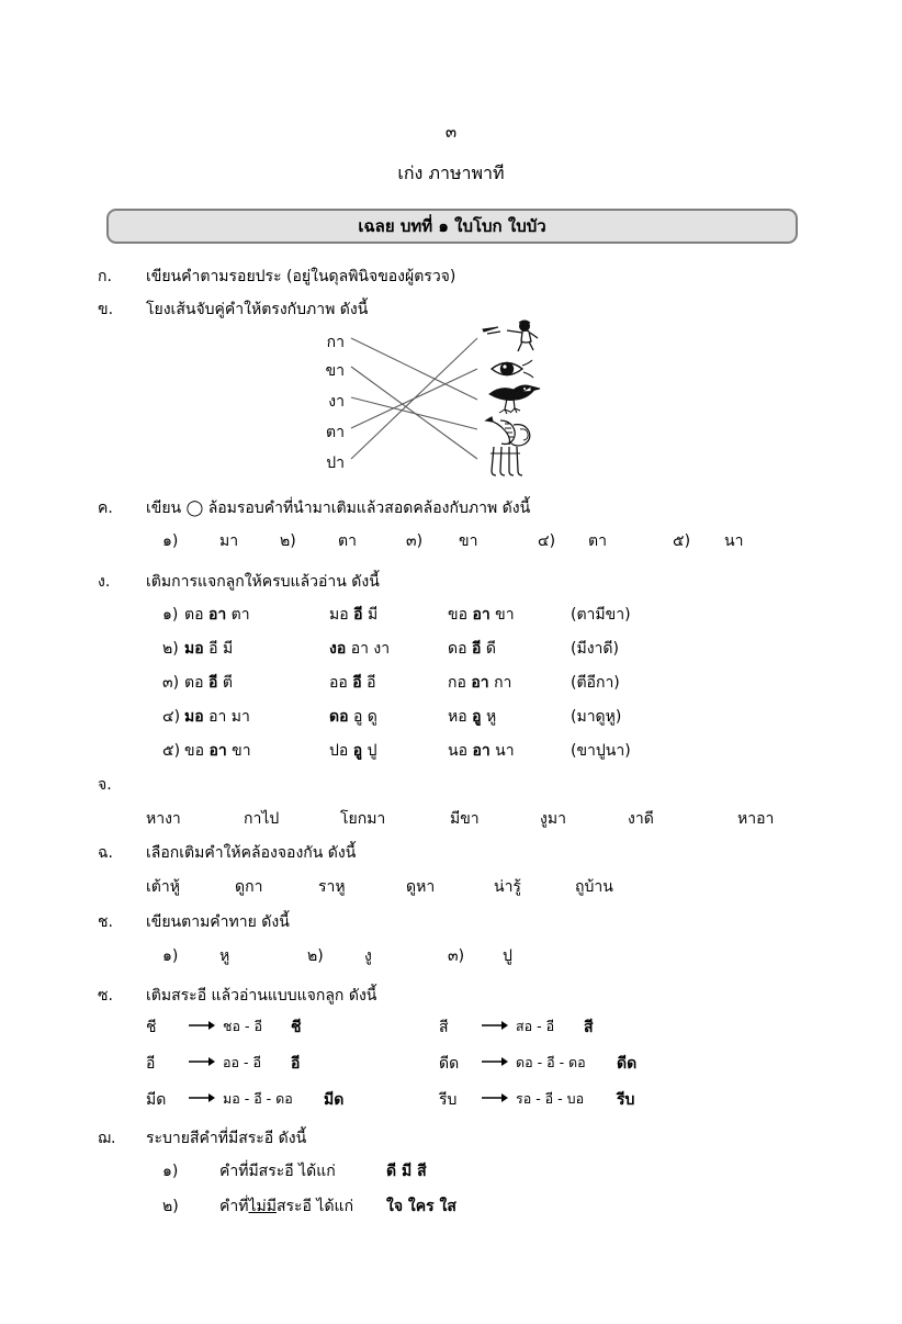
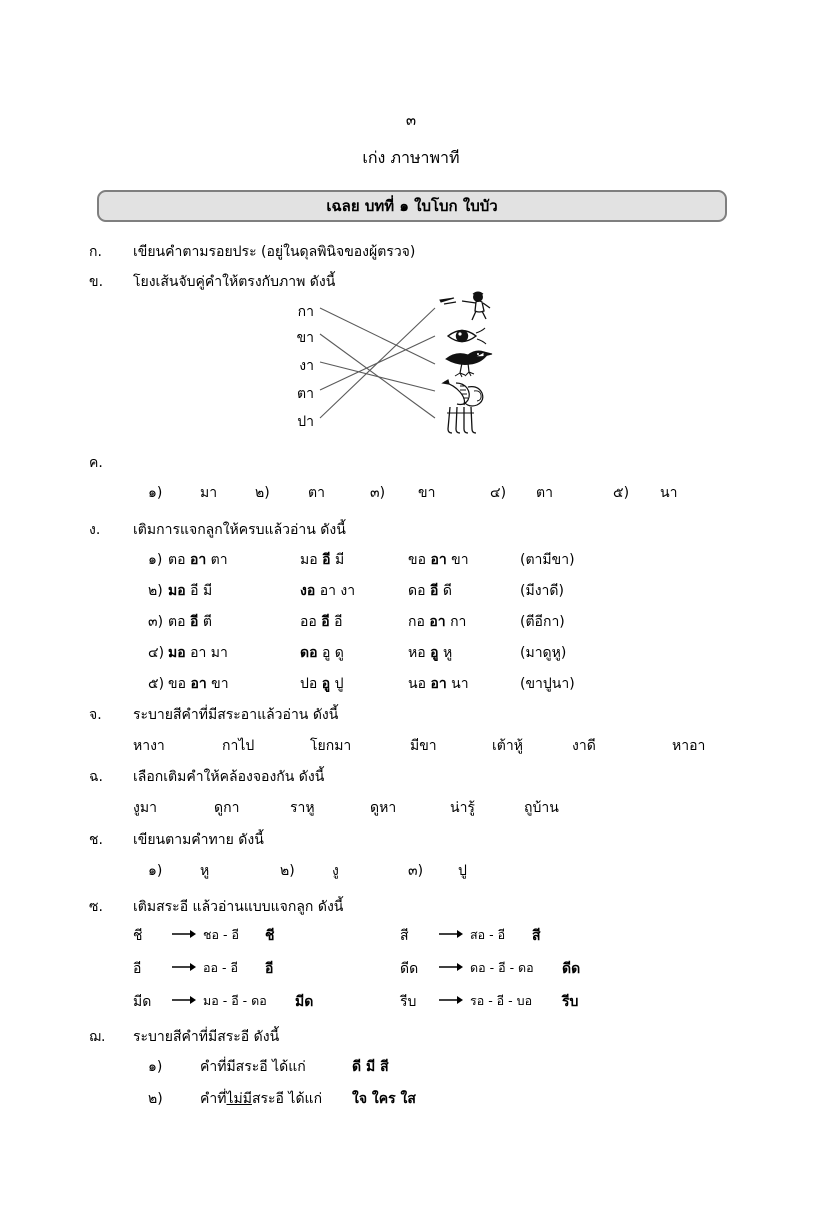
  ๓
  เก่ง ภาษาพาที
  เฉลย บทที่ ๑ ใบโบก ใบบัว
  ก.
  เขียนคำตามรอยประ (อยู่ในดุลพินิจของผู้ตรวจ)
  ข.
  โยงเส้นจับคู่คำให้ตรงกับภาพ ดังนี้
  กา
  ขา
  งา
  ตา
  ปา
  ค.
- เขียน ◯ ล้อมรอบคำที่นำมาเติมแล้วสอดคล้องกับภาพ ดังนี้
  ๑)
  มา
  ๒)
  ตา
  ๓)
  ขา
  ๔)
  ตา
  ๕)
  นา
  ง.
  เติมการแจกลูกให้ครบแล้วอ่าน ดังนี้
  ๑)
  ตอ อา ตา
  มอ อี มี
  ขอ อา ขา
  (ตามีขา)
  ๒)
  มอ อี มี
  งอ อา งา
  ดอ อี ดี
  (มีงาดี)
  ๓)
  ตอ อี ตี
  ออ อี อี
  กอ อา กา
  (ตีอีกา)
  ๔)
  มอ อา มา
  ดอ อู ดู
  หอ อู หู
  (มาดูหู)
  ๕)
  ขอ อา ขา
  ปอ อู ปู
  นอ อา นา
  (ขาปูนา)
  จ.
+ ระบายสีคำที่มีสระอาแล้วอ่าน ดังนี้
  หางา
  กาไป
  โยกมา
  มีขา
- งูมา
+ เต้าหู้
  งาดี
  หาอา
  ฉ.
  เลือกเติมคำให้คล้องจองกัน ดังนี้
- เต้าหู้
+ งูมา
  ดูกา
  ราหู
  ดูหา
  น่ารู้
  ถูบ้าน
  ช.
  เขียนตามคำทาย ดังนี้
  ๑)
  หู
  ๒)
  งู
  ๓)
  ปู
  ซ.
  เติมสระอี แล้วอ่านแบบแจกลูก ดังนี้
  ชี
  ชอ - อี
  ชี
  อี
  ออ - อี
  อี
  มีด
  มอ - อี - ดอ
  มีด
  สี
  สอ - อี
  สี
  ดีด
  ดอ - อี - ดอ
  ดีด
  รีบ
  รอ - อี - บอ
  รีบ
  ฌ.
  ระบายสีคำที่มีสระอี ดังนี้
  ๑)
  คำที่มีสระอี ได้แก่
  ดี มี สี
  ๒)
  คำที่ไม่มีสระอี ได้แก่
  ใจ ใคร ใส
